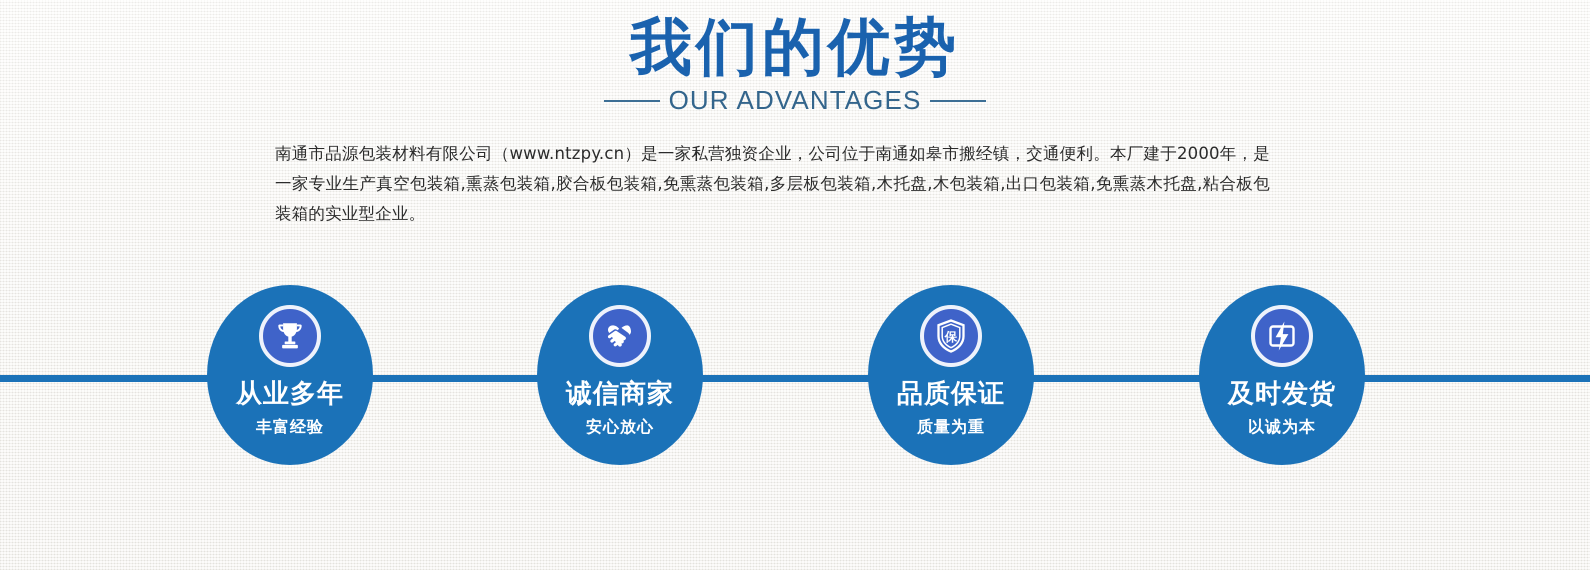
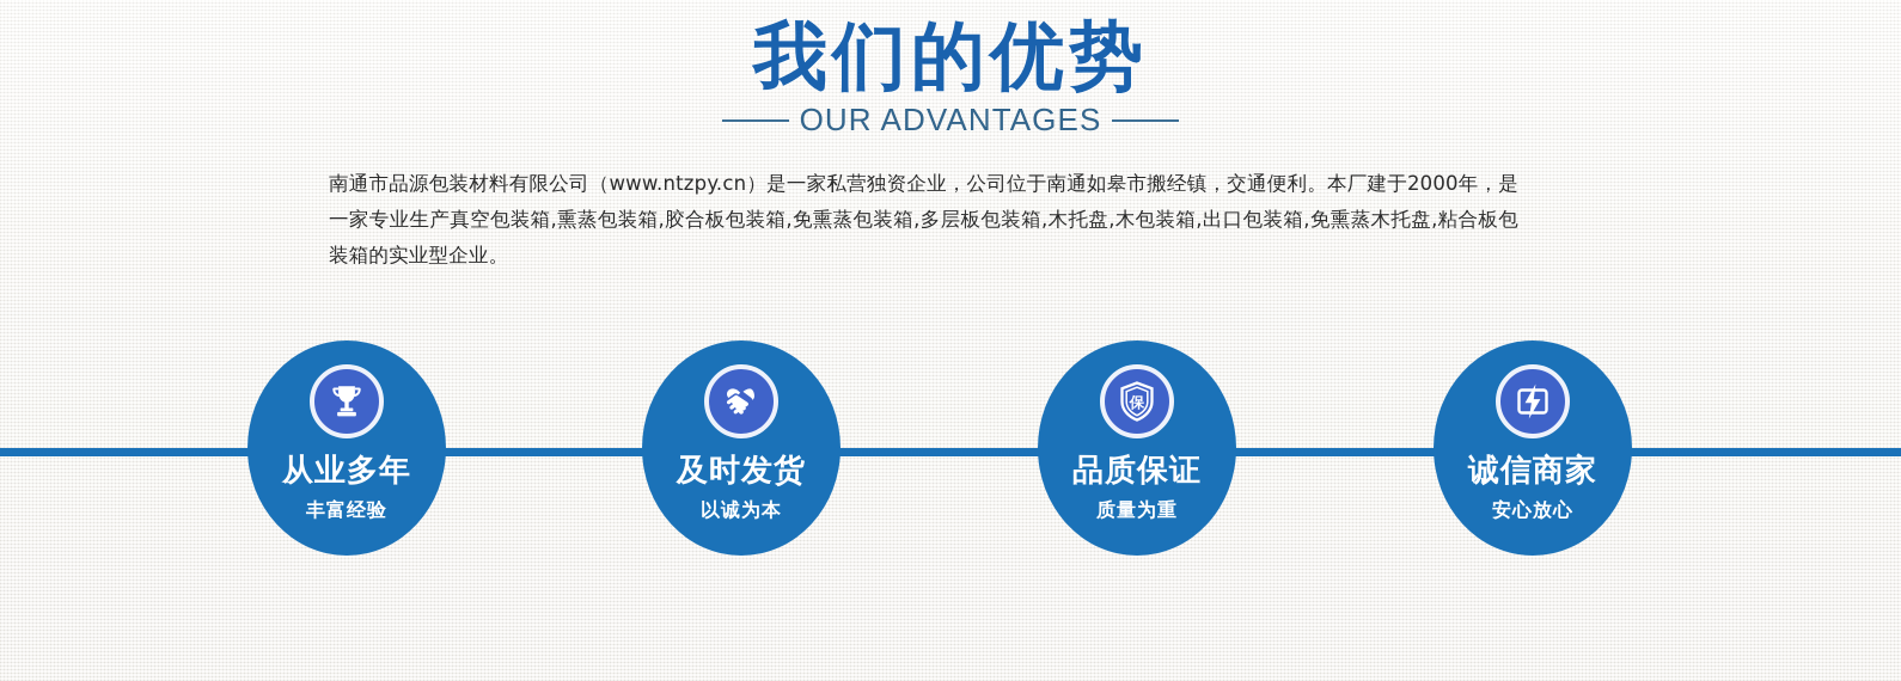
  我们的优势
  OUR ADVANTAGES
  南通市品源包装材料有限公司（www.ntzpy.cn）是一家私营独资企业，公司位于南通如皋市搬经镇，交通便利。本厂建于2000年，是一家专业生产真空包装箱,熏蒸包装箱,胶合板包装箱,免熏蒸包装箱,多层板包装箱,木托盘,木包装箱,出口包装箱,免熏蒸木托盘,粘合板包装箱的实业型企业。
  从业多年
  丰富经验
- 诚信商家
+ 及时发货
- 安心放心
+ 以诚为本
  保
  品质保证
  质量为重
- 及时发货
+ 诚信商家
- 以诚为本
+ 安心放心
